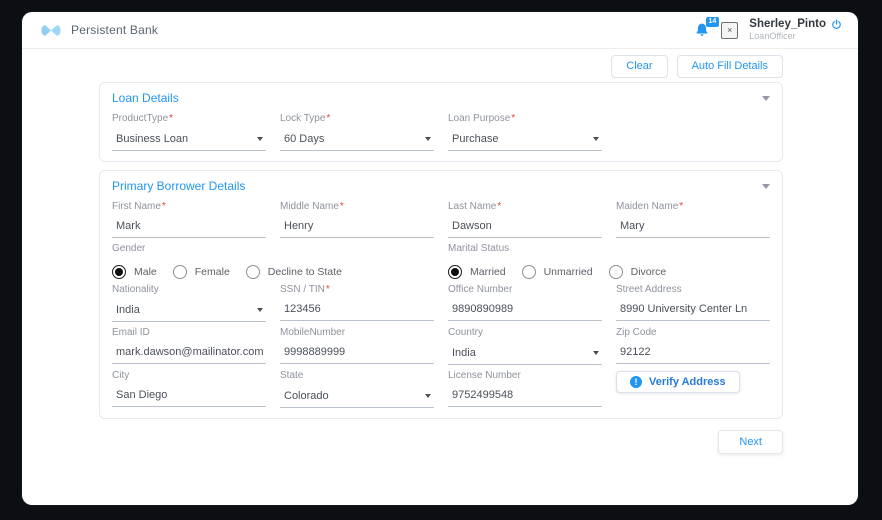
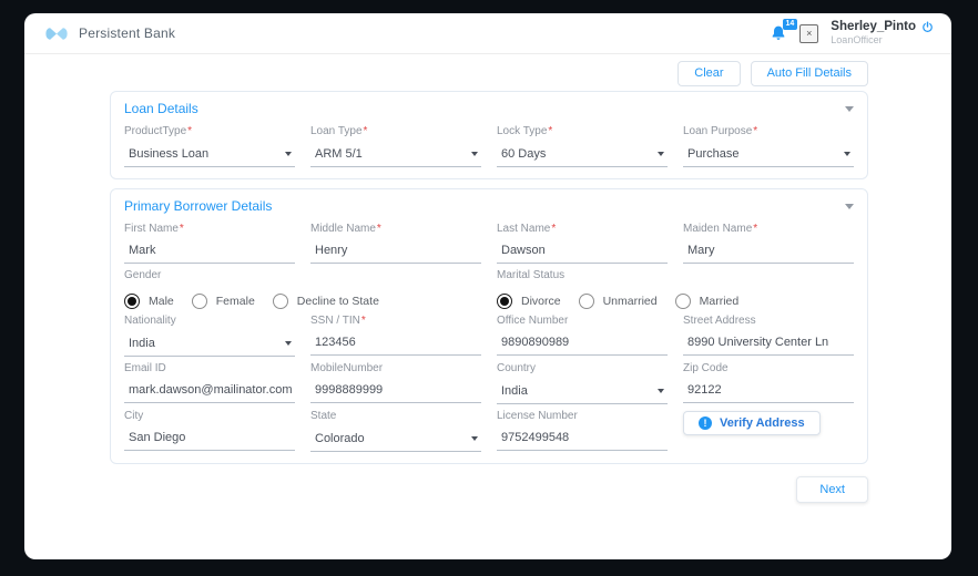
  Persistent Bank
  ×
  Sherley_Pinto
  LoanOfficer
  Clear
  Auto Fill Details
  Loan Details
  ProductType*
  Business Loan
+ Loan Type*
+ ARM 5/1
  Lock Type*
  60 Days
  Loan Purpose*
  Purchase
  Primary Borrower Details
  First Name*
  Mark
  Middle Name*
  Henry
  Last Name*
  Dawson
  Maiden Name*
  Mary
  Gender
  Male
  Female
  Decline to State
  Marital Status
- Married
+ Divorce
  Unmarried
- Divorce
+ Married
  Nationality
  India
  SSN / TIN*
  123456
  Office Number
  9890890989
  Street Address
  8990 University Center Ln
  Email ID
  mark.dawson@mailinator.com
  MobileNumber
  9998889999
  Country
  India
  Zip Code
  92122
  City
  San Diego
  State
  Colorado
  License Number
  9752499548
  !
  Verify Address
  Next
